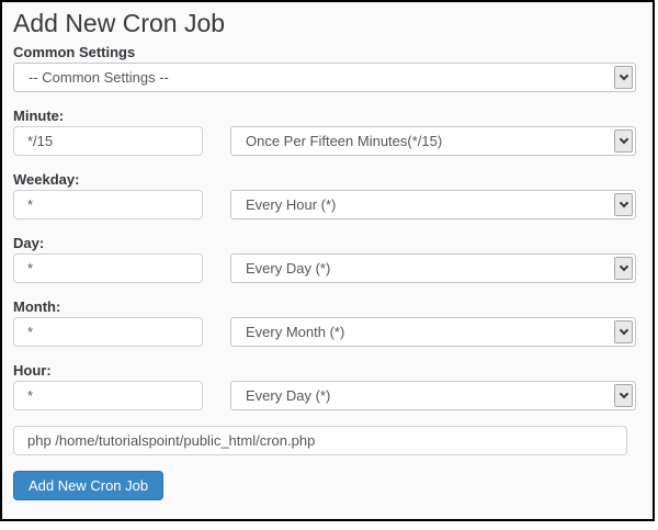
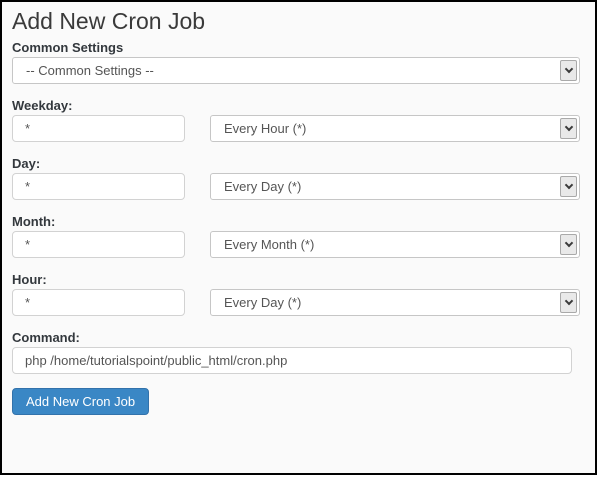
  Add New Cron Job
  Common Settings
  -- Common Settings --
- Minute:
- */15
- Once Per Fifteen Minutes(*/15)
  Weekday:
  *
  Every Hour (*)
  Day:
  *
  Every Day (*)
  Month:
  *
  Every Month (*)
  Hour:
  *
  Every Day (*)
+ Command:
  php /home/tutorialspoint/public_html/cron.php
  Add New Cron Job
